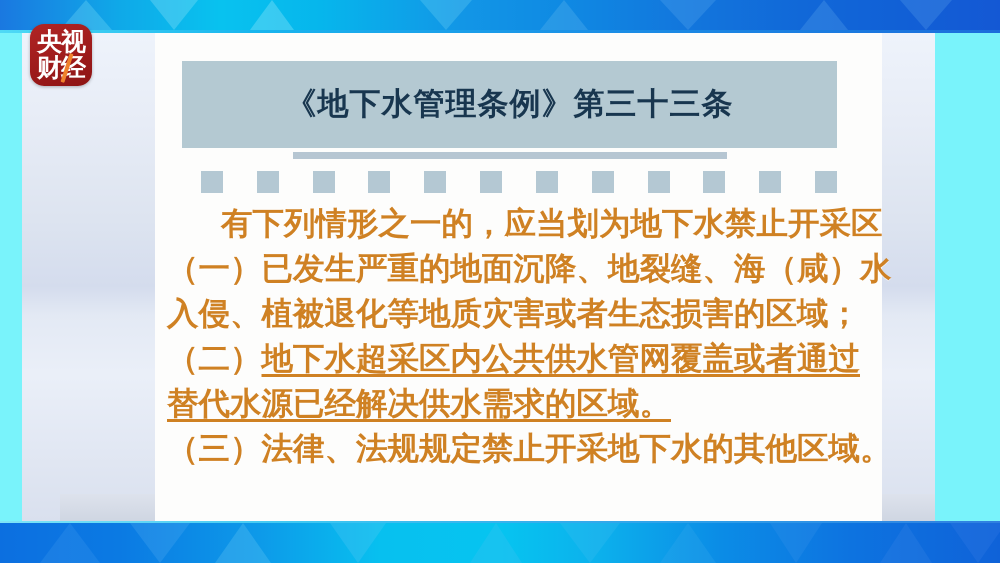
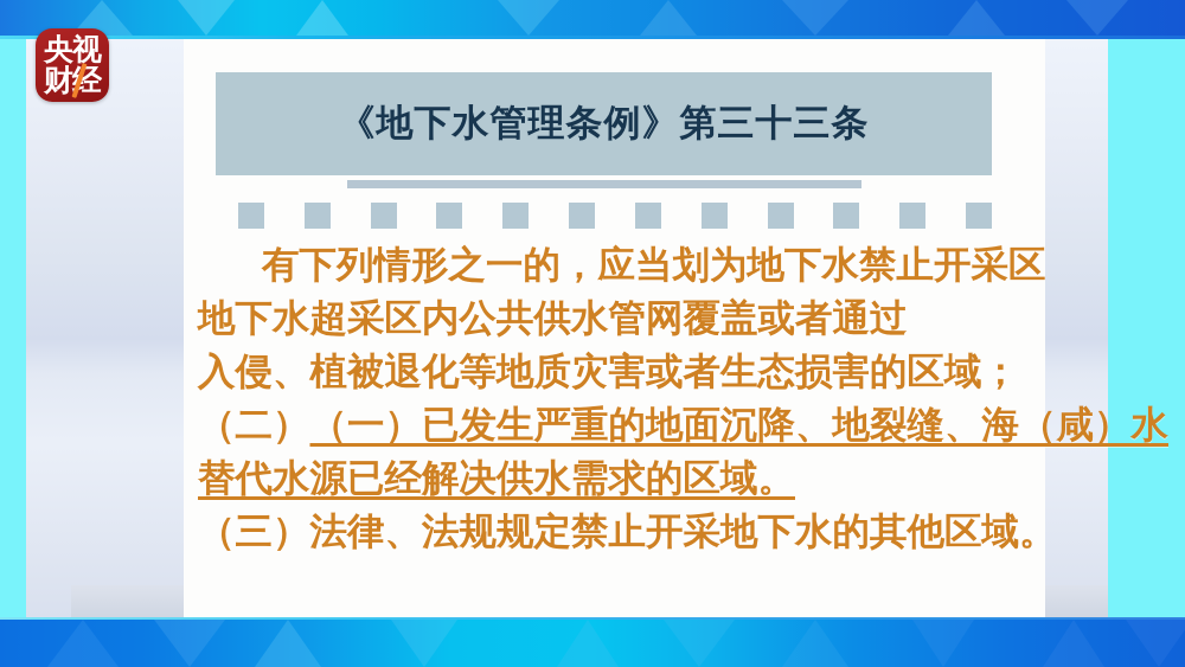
  《地下水管理条例》第三十三条
  有下列情形之一的，应当划为地下水禁止开采区
- （一）已发生严重的地面沉降、地裂缝、海（咸）水
+ 地下水超采区内公共供水管网覆盖或者通过
  入侵、植被退化等地质灾害或者生态损害的区域；
- （二）地下水超采区内公共供水管网覆盖或者通过
+ （二）（一）已发生严重的地面沉降、地裂缝、海（咸）水
  替代水源已经解决供水需求的区域。
  （三）法律、法规规定禁止开采地下水的其他区域。
  央视
  财经
